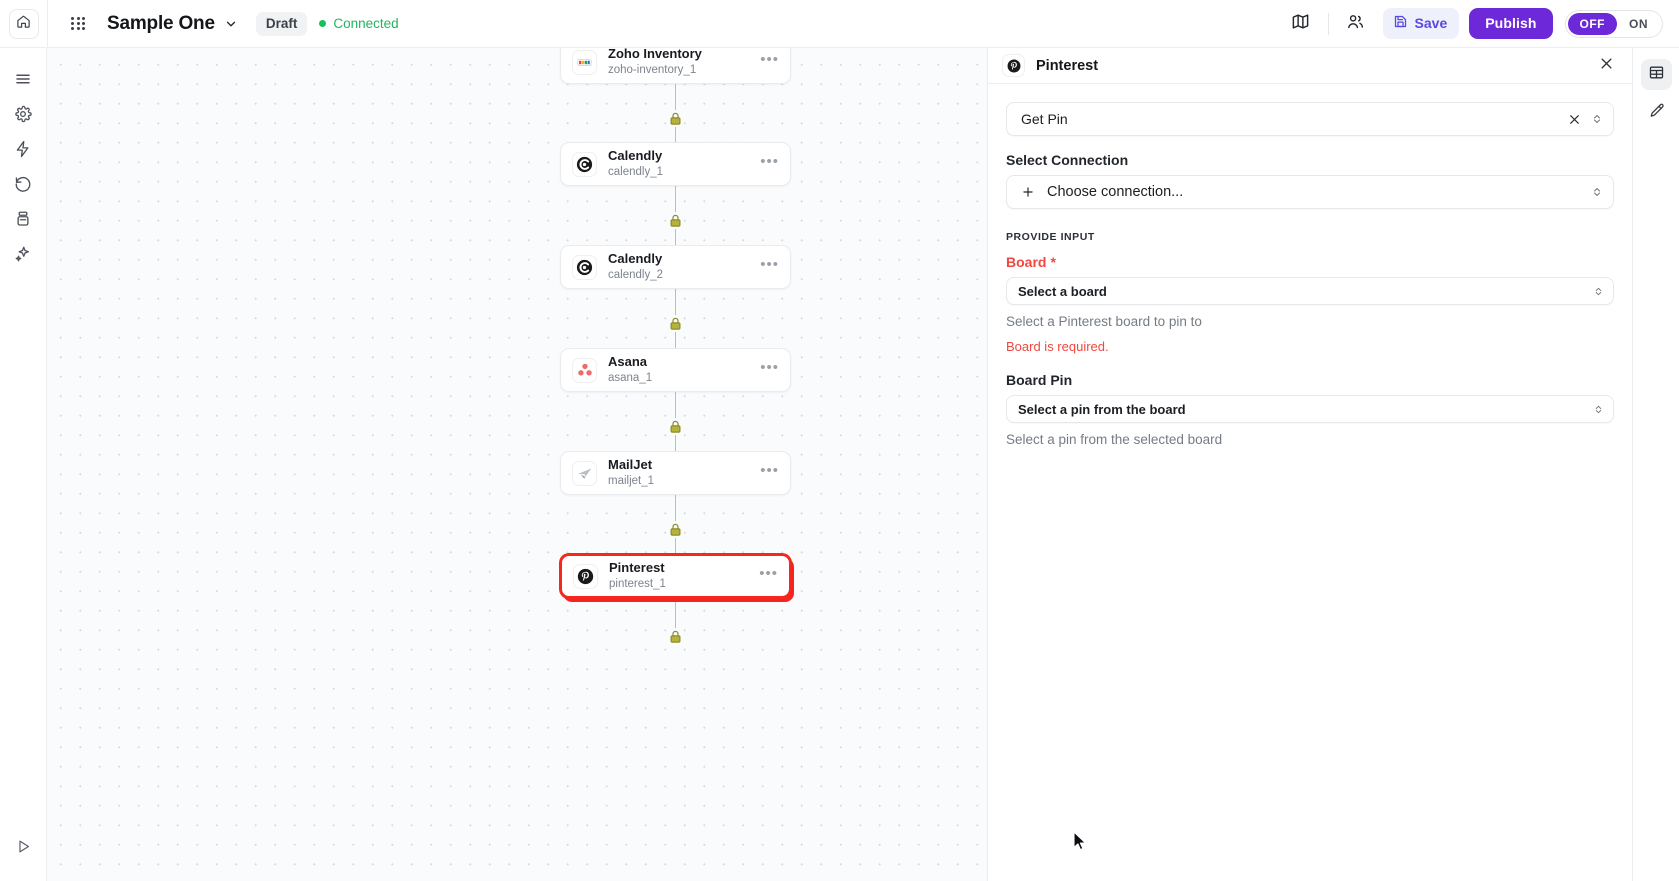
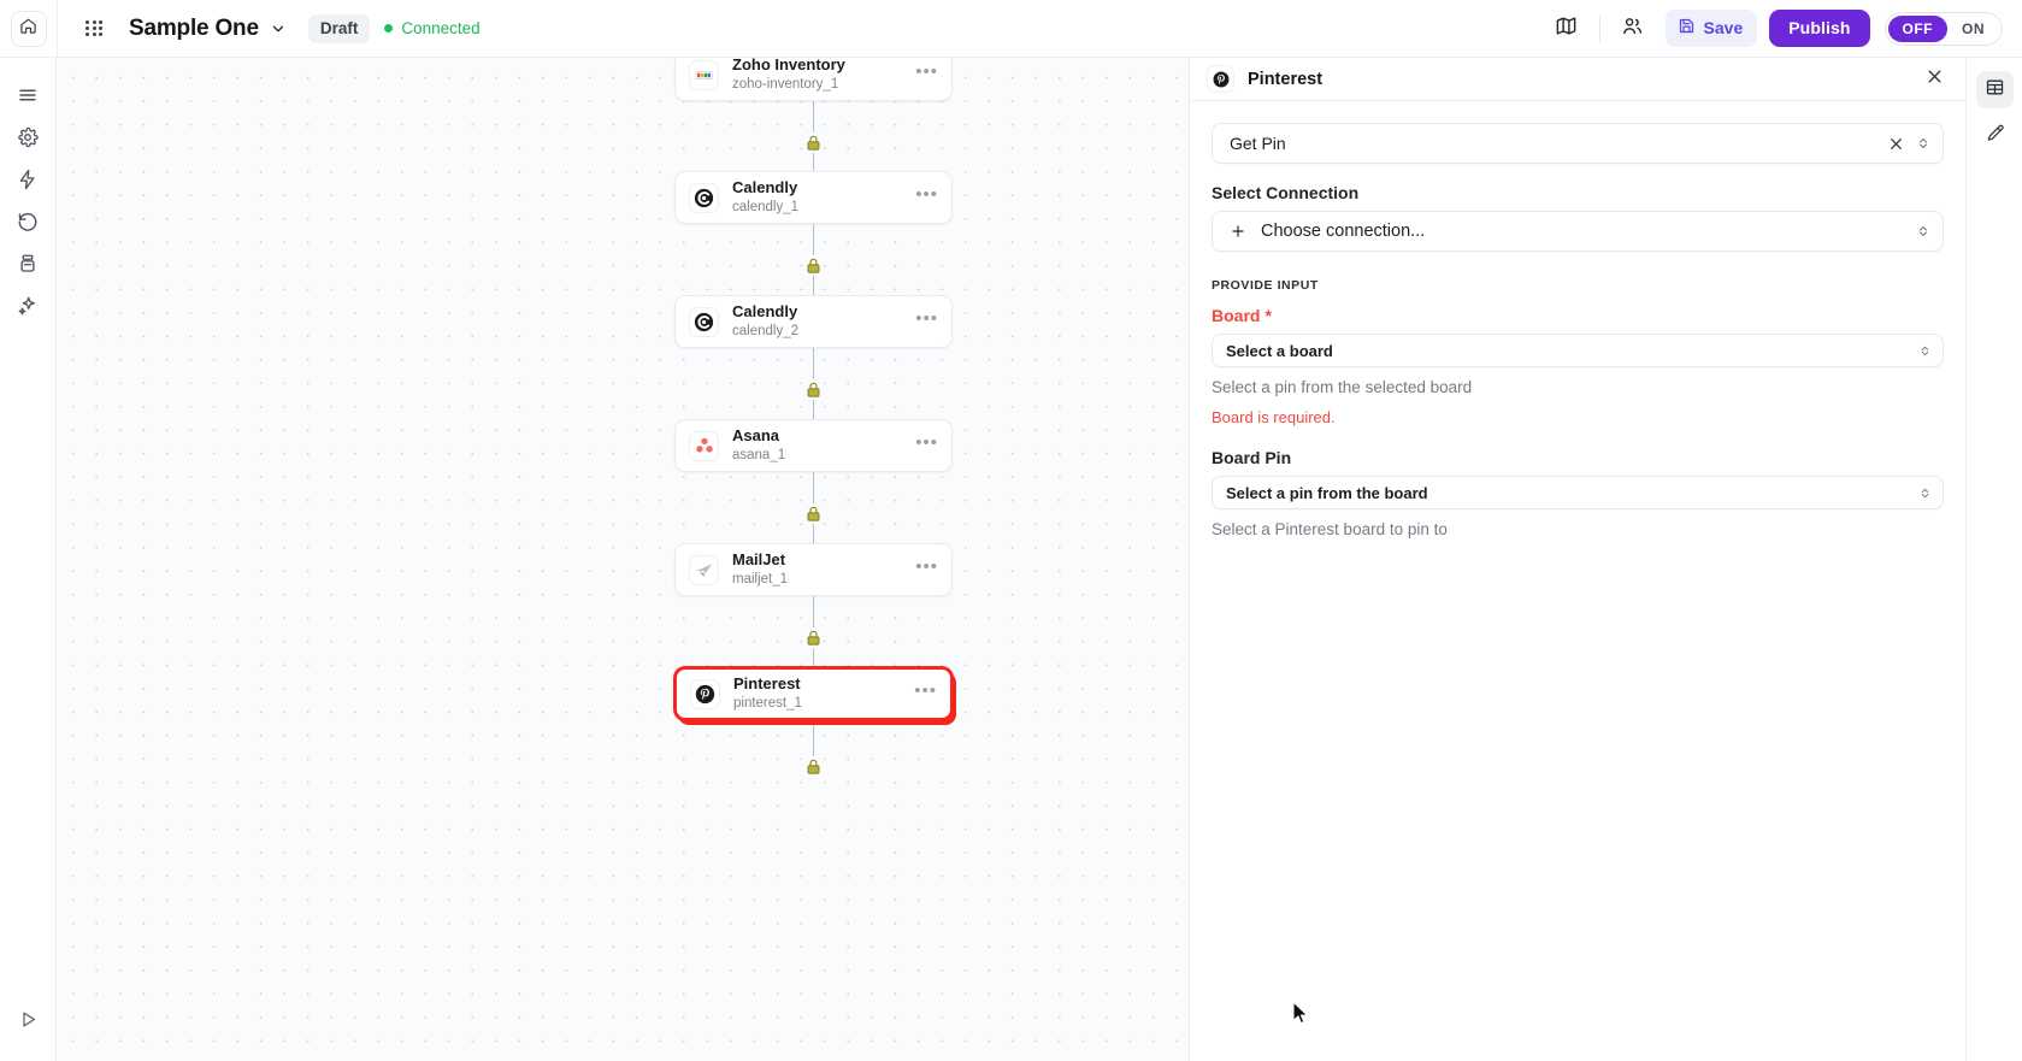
  Sample One
  Draft
  Connected
  Save
  Publish
  OFF
  ON
  Zoho Inventory
  zoho-inventory_1
  •••
  Calendly
  calendly_1
  •••
  Calendly
  calendly_2
  •••
  Asana
  asana_1
  •••
  MailJet
  mailjet_1
  •••
  Pinterest
  pinterest_1
  •••
  Pinterest
  Get Pin
  Select Connection
  Choose connection...
  PROVIDE INPUT
  Board *
  Select a board
- Select a Pinterest board to pin to
+ Select a pin from the selected board
  Board is required.
  Board Pin
  Select a pin from the board
- Select a pin from the selected board
+ Select a Pinterest board to pin to
